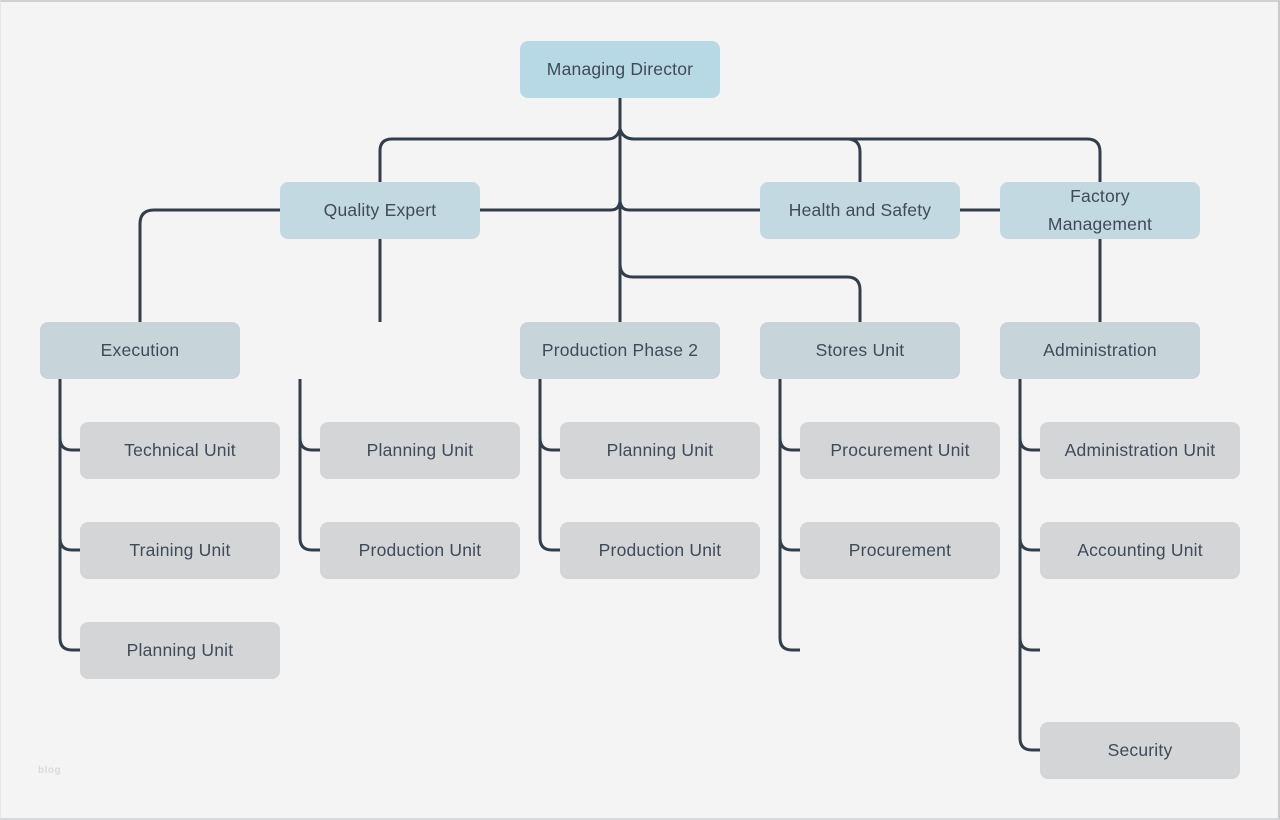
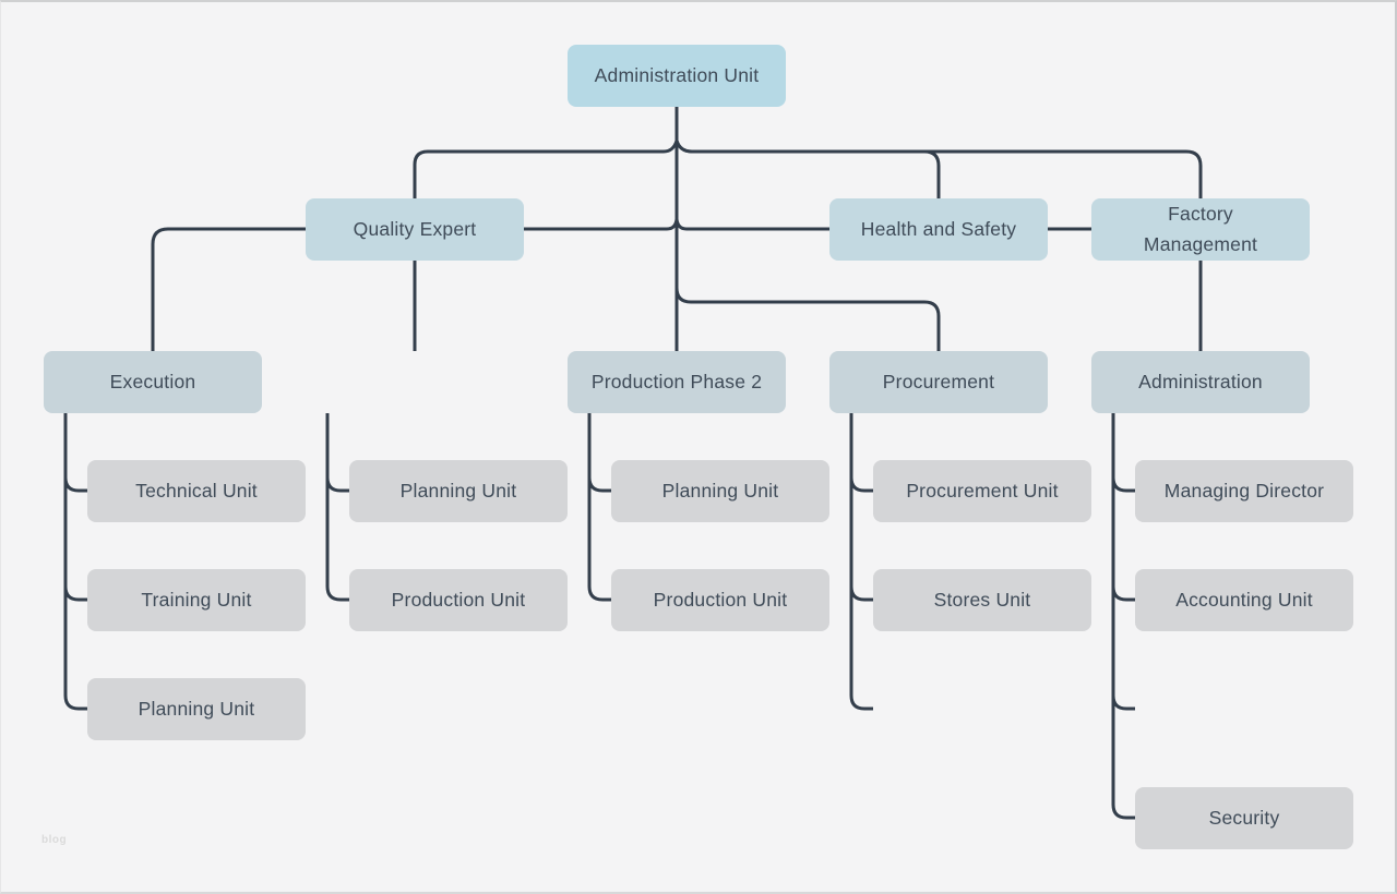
- Managing Director
+ Administration Unit
  Quality Expert
  Health and Safety
  Factory
  Management
  Execution
  Production Phase 2
- Stores Unit
+ Procurement
  Administration
  Technical Unit
  Training Unit
  Planning Unit
  Planning Unit
  Production Unit
  Planning Unit
  Production Unit
  Procurement Unit
- Procurement
+ Stores Unit
- Administration Unit
+ Managing Director
  Accounting Unit
  Security
  blog
